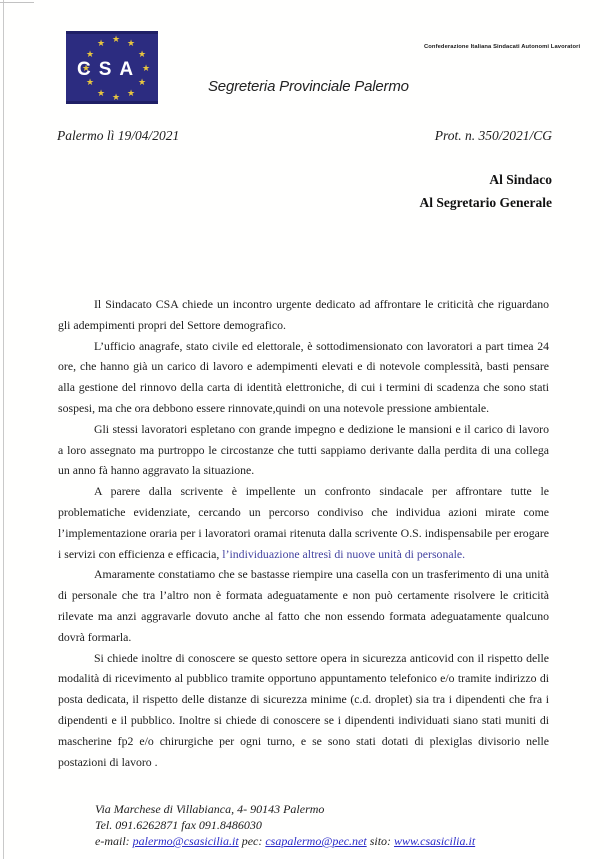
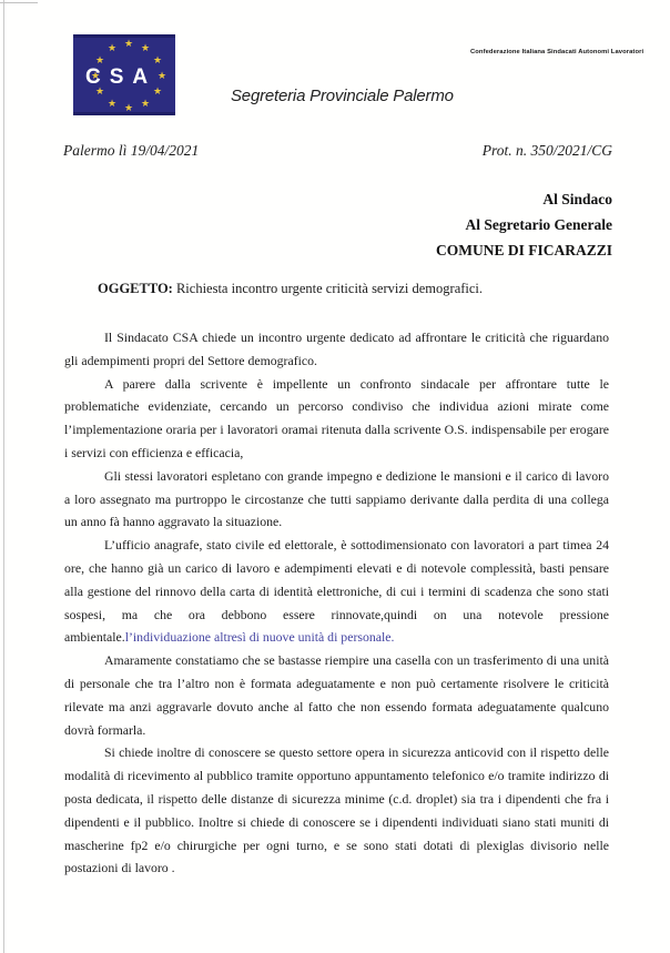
  ★
  ★
  ★
  ★
  ★
  ★
  ★
  ★
  ★
  ★
  ★
  ★
  CSA
  Segreteria Provinciale Palermo
  Palermo lì 19/04/2021
  Prot. n. 350/2021/CG
  Al Sindaco
  Al Segretario Generale
+ COMUNE DI FICARAZZI
+ OGGETTO: Richiesta incontro urgente criticità servizi demografici.
  Il Sindacato CSA chiede un incontro urgente dedicato ad affrontare le criticità che riguardano gli adempimenti propri del Settore demografico.
- L’ufficio anagrafe, stato civile ed elettorale, è sottodimensionato con lavoratori a part timea 24 ore, che hanno già un carico di lavoro e adempimenti elevati e di notevole complessità, basti pensare alla gestione del rinnovo della carta di identità elettroniche, di cui i termini di scadenza che sono stati sospesi, ma che ora debbono essere rinnovate,quindi on una notevole pressione ambientale.
+ A parere dalla scrivente è impellente un confronto sindacale per affrontare tutte le problematiche evidenziate, cercando un percorso condiviso che individua azioni mirate come l’implementazione oraria per i lavoratori oramai ritenuta dalla scrivente O.S. indispensabile per erogare i servizi con efficienza e efficacia,
  Gli stessi lavoratori espletano con grande impegno e dedizione le mansioni e il carico di lavoro a loro assegnato ma purtroppo le circostanze che tutti sappiamo derivante dalla perdita di una collega un anno fà hanno aggravato la situazione.
- A parere dalla scrivente è impellente un confronto sindacale per affrontare tutte le problematiche evidenziate, cercando un percorso condiviso che individua azioni mirate come l’implementazione oraria per i lavoratori oramai ritenuta dalla scrivente O.S. indispensabile per erogare i servizi con efficienza e efficacia, l’individuazione altresì di nuove unità di personale.
+ L’ufficio anagrafe, stato civile ed elettorale, è sottodimensionato con lavoratori a part timea 24 ore, che hanno già un carico di lavoro e adempimenti elevati e di notevole complessità, basti pensare alla gestione del rinnovo della carta di identità elettroniche, di cui i termini di scadenza che sono stati sospesi, ma che ora debbono essere rinnovate,quindi on una notevole pressione ambientale.l’individuazione altresì di nuove unità di personale.
  Amaramente constatiamo che se bastasse riempire una casella con un trasferimento di una unità di personale che tra l’altro non è formata adeguatamente e non può certamente risolvere le criticità rilevate ma anzi aggravarle dovuto anche al fatto che non essendo formata adeguatamente qualcuno dovrà formarla.
  Si chiede inoltre di conoscere se questo settore opera in sicurezza anticovid con il rispetto delle modalità di ricevimento al pubblico tramite opportuno appuntamento telefonico e/o tramite indirizzo di posta dedicata, il rispetto delle distanze di sicurezza minime (c.d. droplet) sia tra i dipendenti che fra i dipendenti e il pubblico. Inoltre si chiede di conoscere se i dipendenti individuati siano stati muniti di mascherine fp2 e/o chirurgiche per ogni turno, e se sono stati dotati di plexiglas divisorio nelle postazioni di lavoro .
- Via Marchese di Villabianca, 4- 90143 Palermo
- Tel. 091.6262871 fax 091.8486030
- e-mail: palermo@csasicilia.it pec: csapalermo@pec.net sito: www.csasicilia.it
